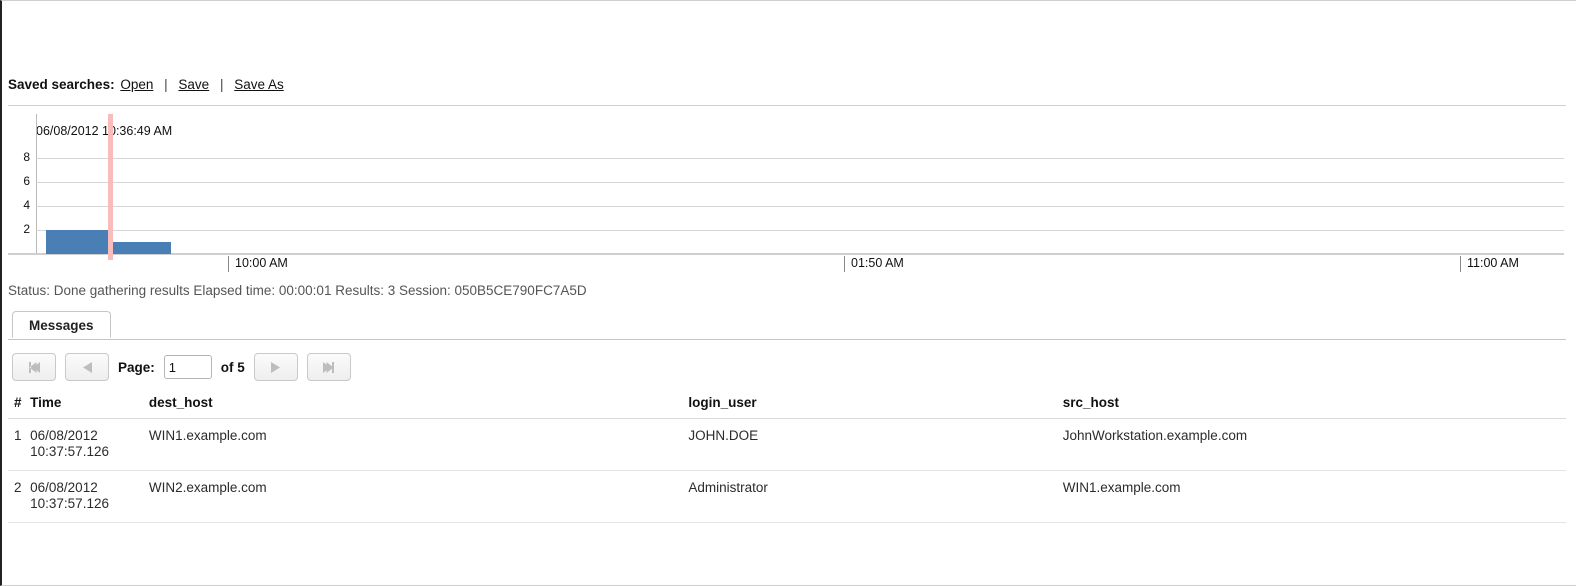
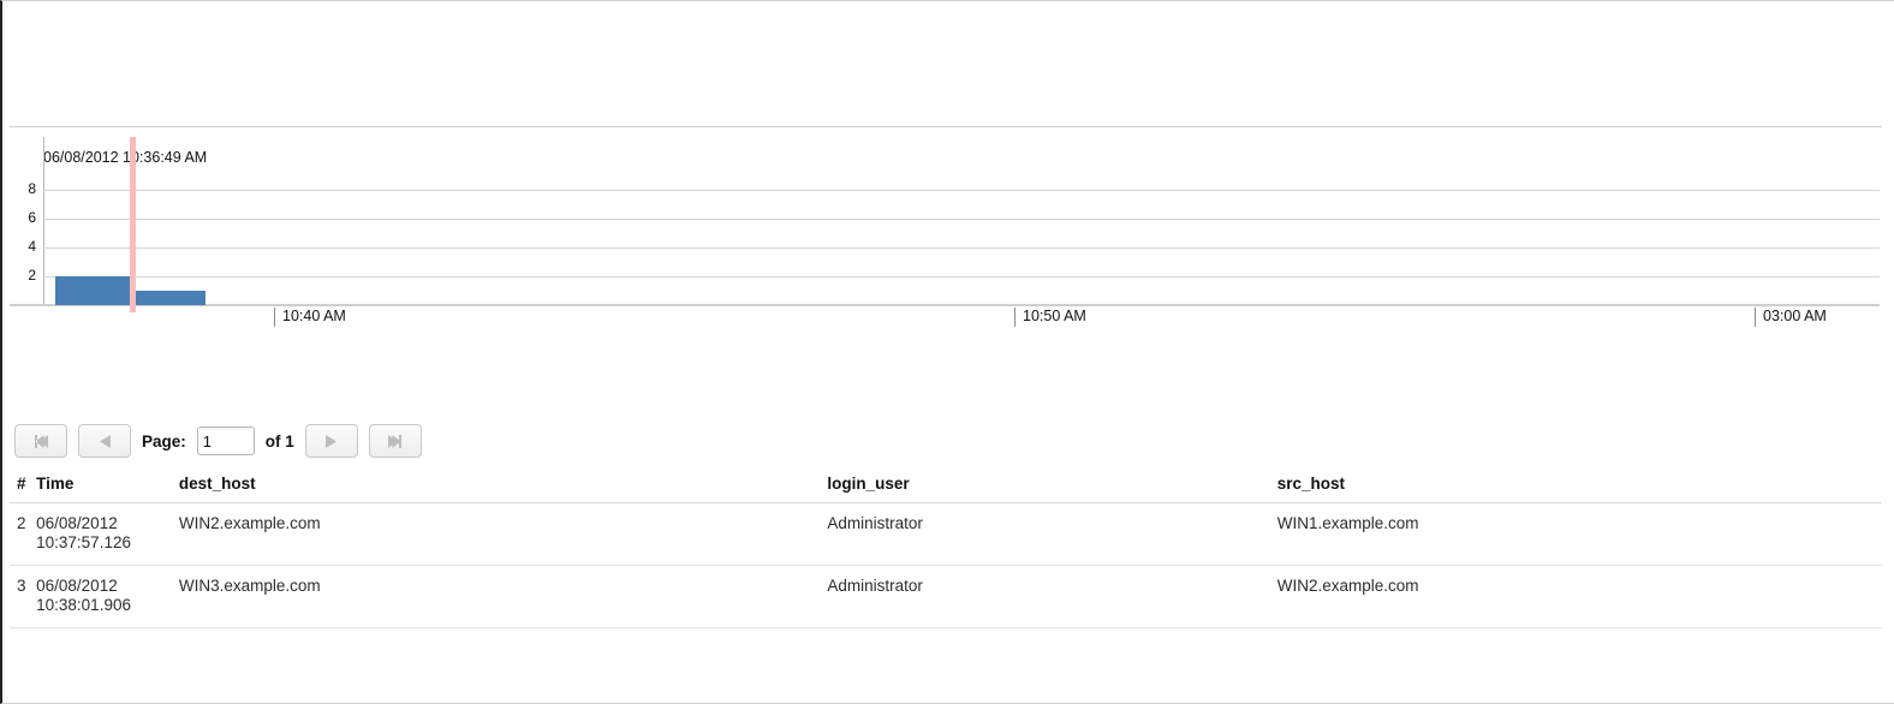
- Saved searches: Open | Save | Save As
  06/08/2012 1:36:49 AM
  2
  4
  6
  8
- 10:00 AM
+ 10:40 AM
- 01:50 AM
+ 10:50 AM
- 11:00 AM
+ 03:00 AM
- Status: Done gathering results Elapsed time: 00:00:01 Results: 3 Session: 050B5CE790FC7A5D
- Messages
  Page:
  1
- of 5
+ of 1
  #	Time	dest_host	login_user	src_host
- 1	06/08/2012 10:37:57.126	WIN1.example.com	JOHN.DOE	JohnWorkstation.example.com
  2	06/08/2012 10:37:57.126	WIN2.example.com	Administrator	WIN1.example.com
+ 3	06/08/2012 10:38:01.906	WIN3.example.com	Administrator	WIN2.example.com
